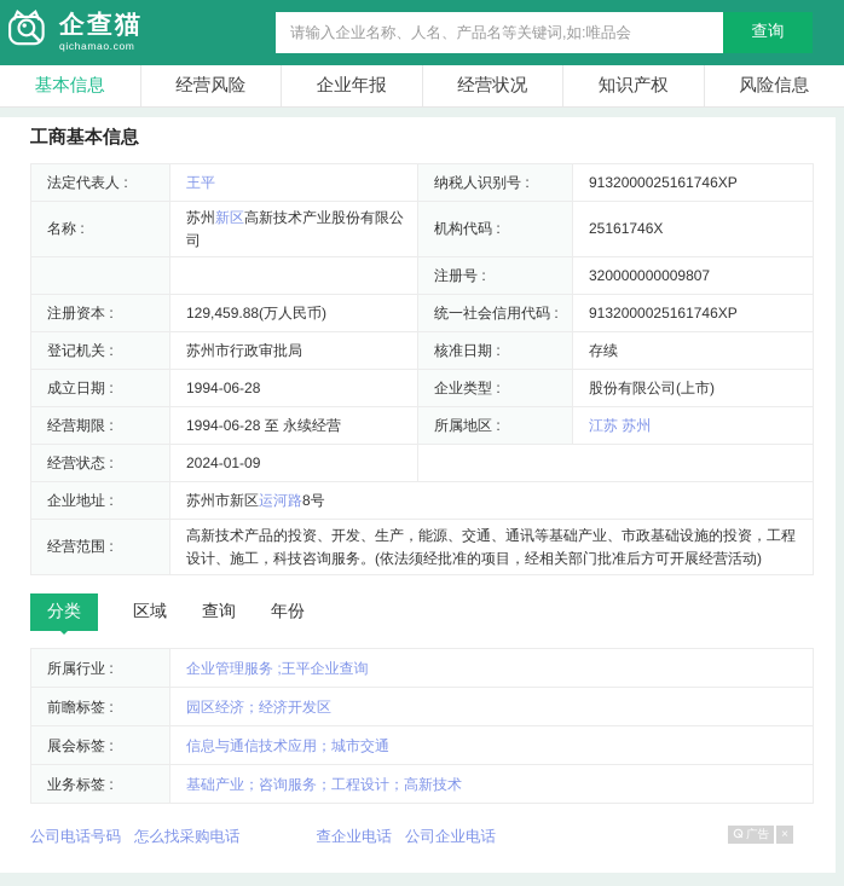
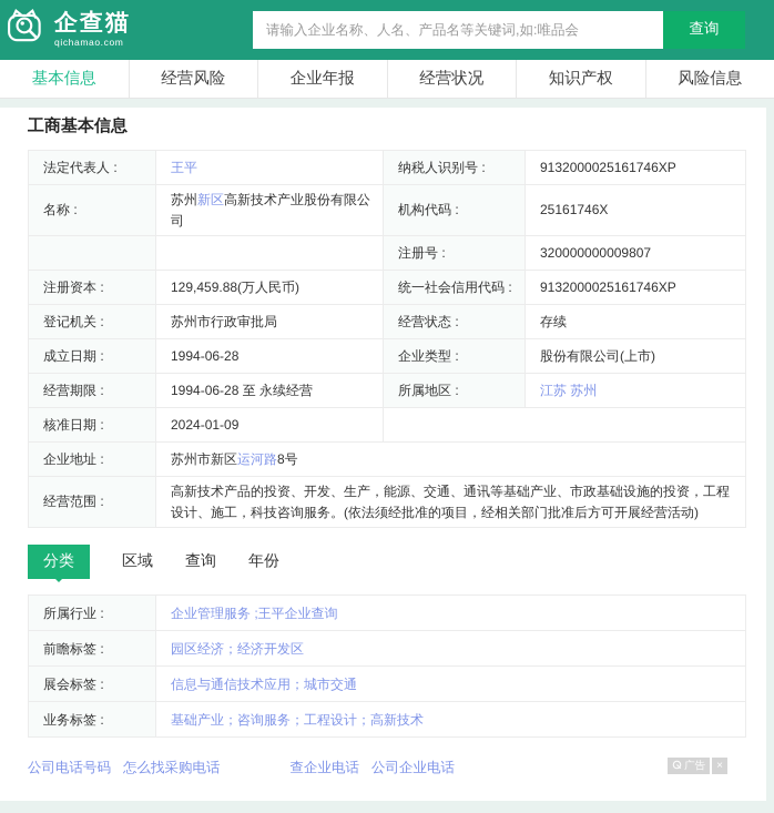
  企查猫
  qichamao.com
  请输入企业名称、人名、产品名等关键词,如:唯品会
  查询
  基本信息
  经营风险
  企业年报
  经营状况
  知识产权
  风险信息
  工商基本信息
  法定代表人 :	王平	纳税人识别号 :	9132000025161746XP
  名称 :	苏州新区高新技术产业股份有限公司	机构代码 :	25161746X
  		注册号 :	320000000009807
  注册资本 :	129,459.88(万人民币)	统一社会信用代码 :	9132000025161746XP
- 登记机关 :	苏州市行政审批局	核准日期 :	存续
+ 登记机关 :	苏州市行政审批局	经营状态 :	存续
  成立日期 :	1994-06-28	企业类型 :	股份有限公司(上市)
  经营期限 :	1994-06-28 至 永续经营	所属地区 :	江苏 苏州
- 经营状态 :	2024-01-09
+ 核准日期 :	2024-01-09
  企业地址 :	苏州市新区运河路8号
  经营范围 :	高新技术产品的投资、开发、生产，能源、交通、通讯等基础产业、市政基础设施的投资，工程设计、施工，科技咨询服务。(依法须经批准的项目，经相关部门批准后方可开展经营活动)
  分类
  区域
  查询
  年份
  所属行业 :	企业管理服务 ;王平企业查询
  前瞻标签 :	园区经济；经济开发区
  展会标签 :	信息与通信技术应用；城市交通
  业务标签 :	基础产业；咨询服务；工程设计；高新技术
  公司电话号码 怎么找采购电话 查企业电话 公司企业电话
  广告
  ×
